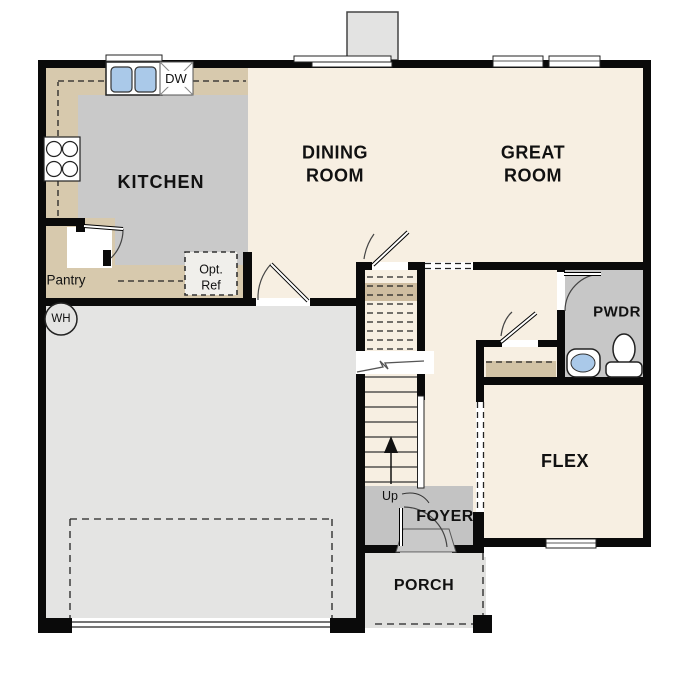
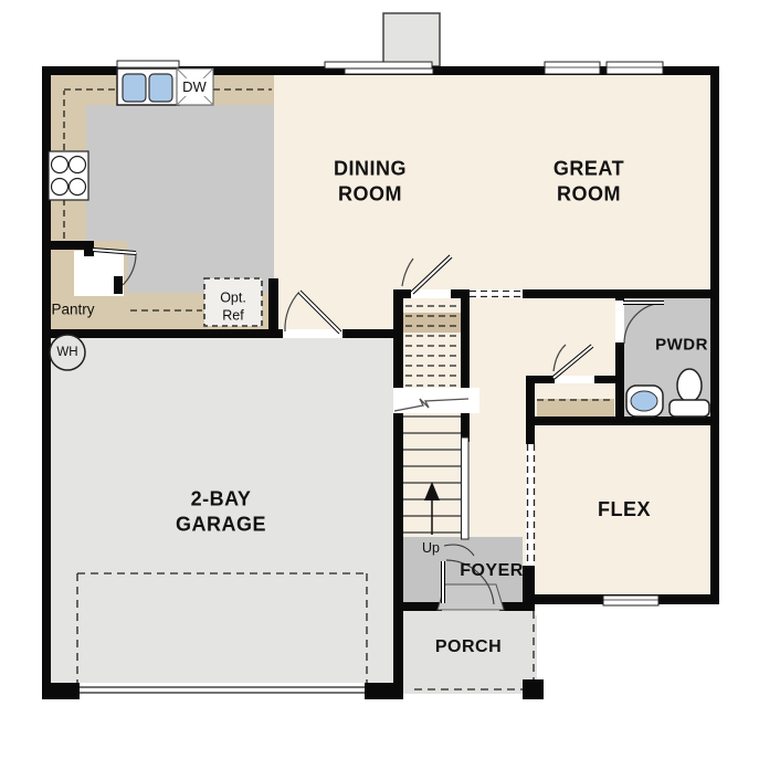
- KITCHEN
  DINING
  ROOM
  GREAT
  ROOM
+ 2-BAY
+ GARAGE
  PWDR
  FLEX
  FOYER
  PORCH
  Pantry
  Opt.
  Ref
  DW
  WH
  Up
